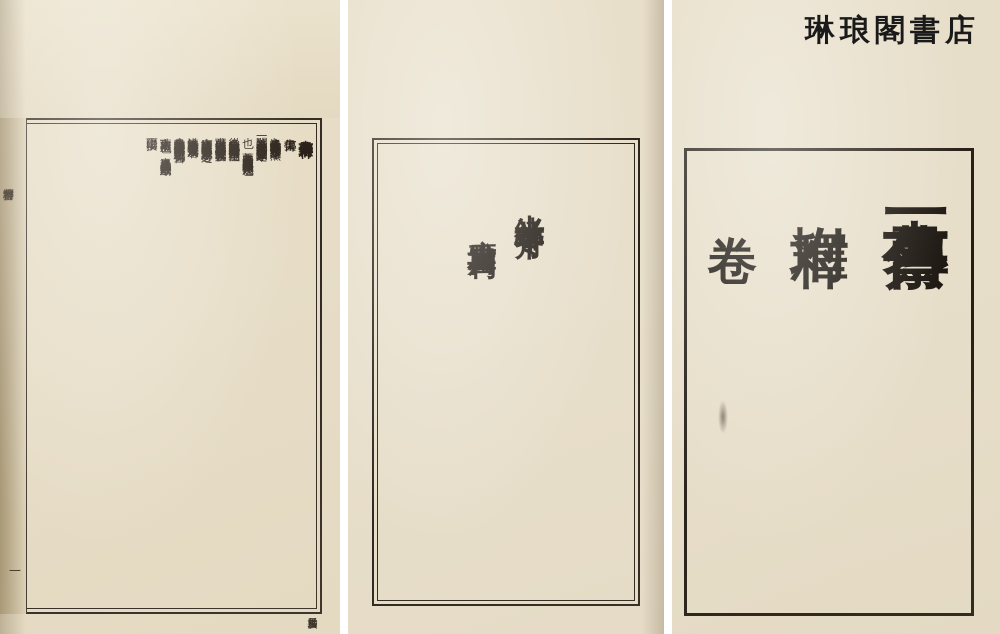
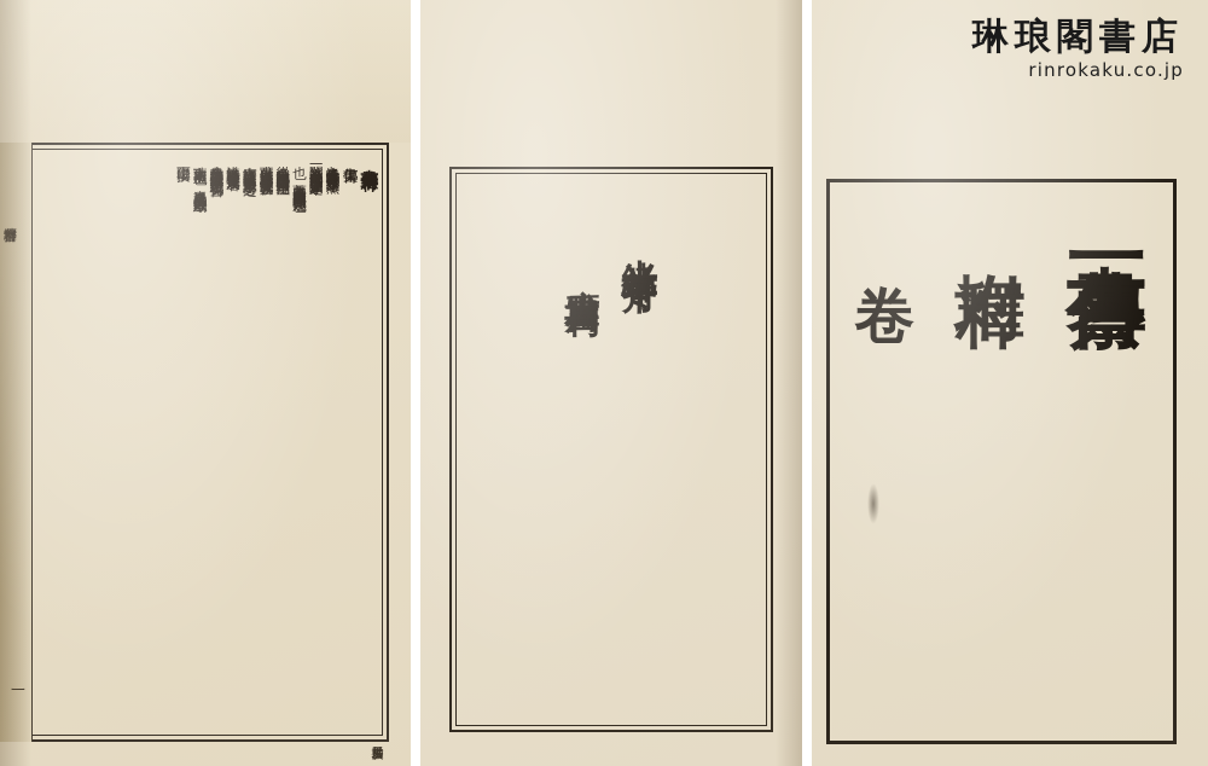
  琳琅閣書店
+ rinrokaku.co.jp
